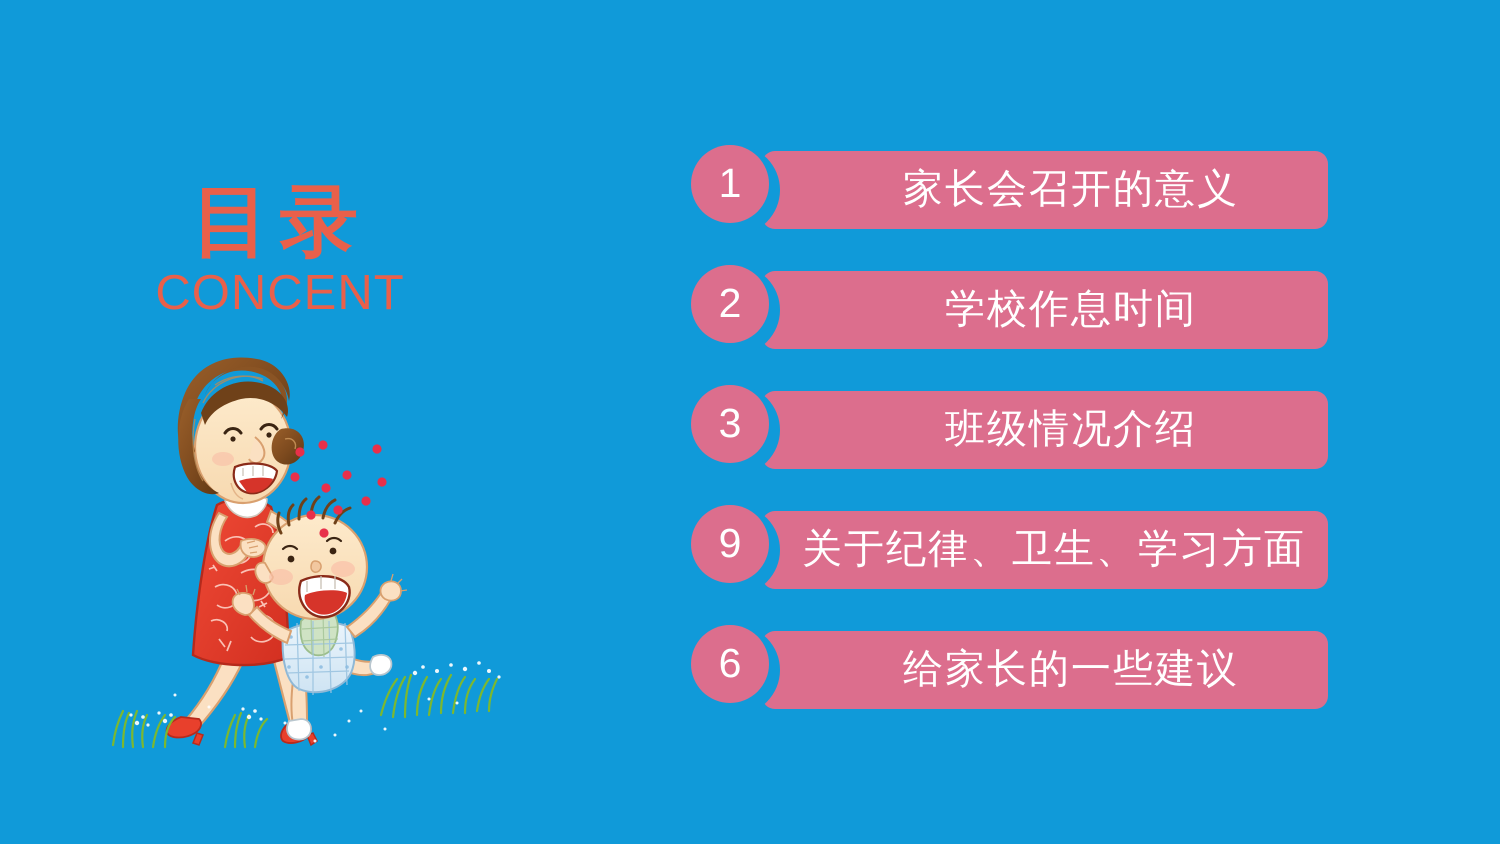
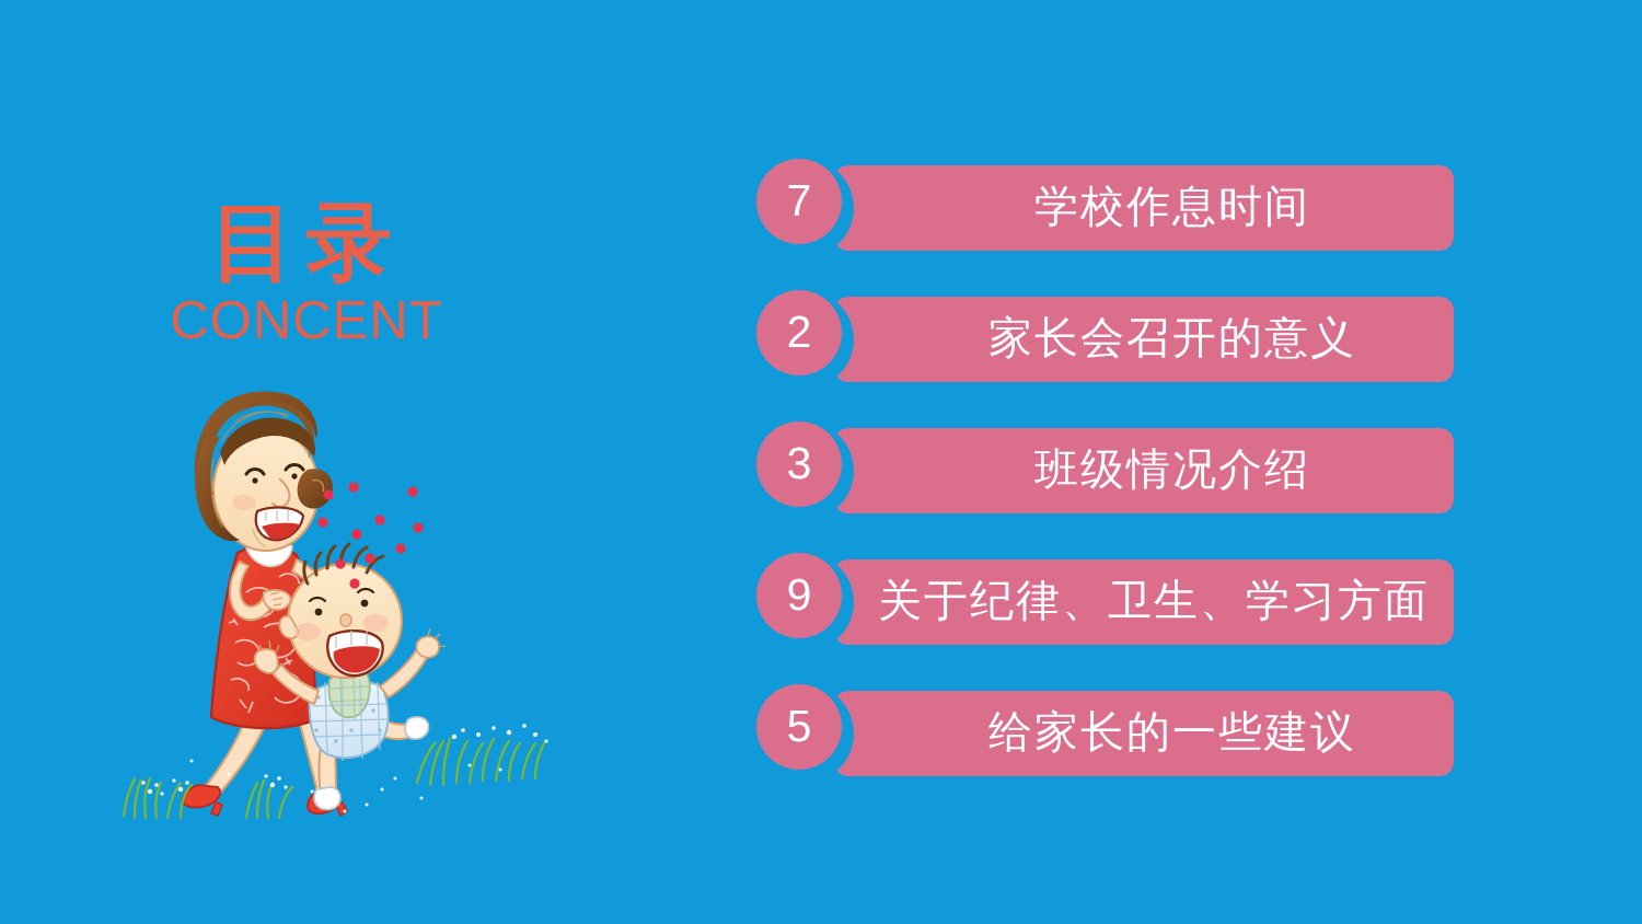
  目录
  CONCENT
- 家长会召开的意义
+ 学校作息时间
- 1
+ 7
- 学校作息时间
+ 家长会召开的意义
  2
  班级情况介绍
  3
  关于纪律、卫生、学习方面
  9
  给家长的一些建议
- 6
+ 5
